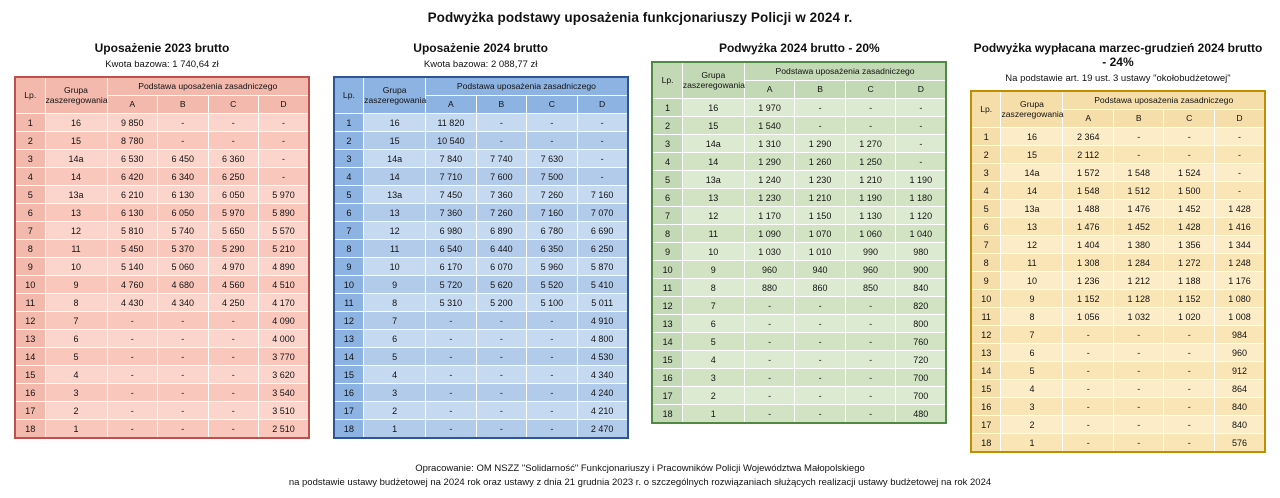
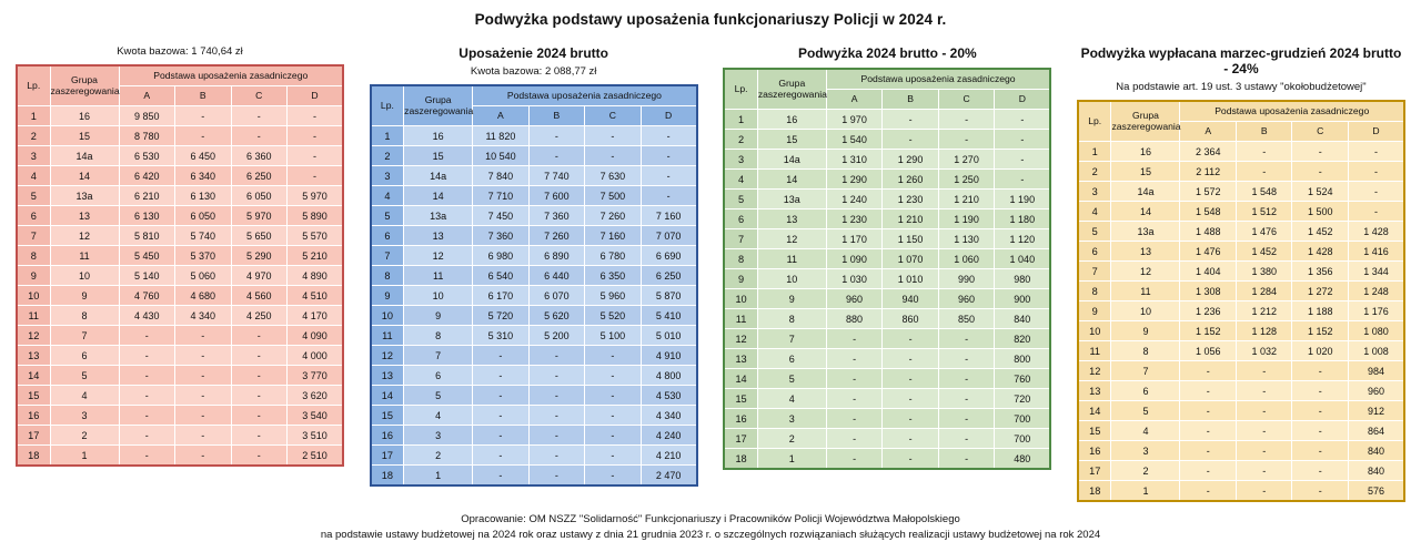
  Podwyżka podstawy uposażenia funkcjonariuszy Policji w 2024 r.
- Uposażenie 2023 brutto
  Kwota bazowa: 1 740,64 zł
  Lp.	Grupa zaszeregowania	Podstawa uposażenia zasadniczego
  A	B	C	D
  1	16	9 850	-	-	-
  2	15	8 780	-	-	-
  3	14a	6 530	6 450	6 360	-
  4	14	6 420	6 340	6 250	-
  5	13a	6 210	6 130	6 050	5 970
  6	13	6 130	6 050	5 970	5 890
  7	12	5 810	5 740	5 650	5 570
  8	11	5 450	5 370	5 290	5 210
  9	10	5 140	5 060	4 970	4 890
  10	9	4 760	4 680	4 560	4 510
  11	8	4 430	4 340	4 250	4 170
  12	7	-	-	-	4 090
  13	6	-	-	-	4 000
  14	5	-	-	-	3 770
  15	4	-	-	-	3 620
  16	3	-	-	-	3 540
  17	2	-	-	-	3 510
  18	1	-	-	-	2 510
  Uposażenie 2024 brutto
  Kwota bazowa: 2 088,77 zł
  Lp.	Grupa zaszeregowania	Podstawa uposażenia zasadniczego
  A	B	C	D
  1	16	11 820	-	-	-
  2	15	10 540	-	-	-
  3	14a	7 840	7 740	7 630	-
  4	14	7 710	7 600	7 500	-
  5	13a	7 450	7 360	7 260	7 160
  6	13	7 360	7 260	7 160	7 070
  7	12	6 980	6 890	6 780	6 690
  8	11	6 540	6 440	6 350	6 250
  9	10	6 170	6 070	5 960	5 870
  10	9	5 720	5 620	5 520	5 410
- 11	8	5 310	5 200	5 100	5 011
+ 11	8	5 310	5 200	5 100	5 010
  12	7	-	-	-	4 910
  13	6	-	-	-	4 800
  14	5	-	-	-	4 530
  15	4	-	-	-	4 340
  16	3	-	-	-	4 240
  17	2	-	-	-	4 210
  18	1	-	-	-	2 470
  Podwyżka 2024 brutto - 20%
  Lp.	Grupa zaszeregowania	Podstawa uposażenia zasadniczego
  A	B	C	D
  1	16	1 970	-	-	-
  2	15	1 540	-	-	-
  3	14a	1 310	1 290	1 270	-
  4	14	1 290	1 260	1 250	-
  5	13a	1 240	1 230	1 210	1 190
  6	13	1 230	1 210	1 190	1 180
  7	12	1 170	1 150	1 130	1 120
  8	11	1 090	1 070	1 060	1 040
  9	10	1 030	1 010	990	980
  10	9	960	940	960	900
  11	8	880	860	850	840
  12	7	-	-	-	820
  13	6	-	-	-	800
  14	5	-	-	-	760
  15	4	-	-	-	720
  16	3	-	-	-	700
  17	2	-	-	-	700
  18	1	-	-	-	480
  Podwyżka wypłacana marzec-grudzień 2024 brutto - 24%
  Na podstawie art. 19 ust. 3 ustawy "okołobudżetowej"
  Lp.	Grupa zaszeregowania	Podstawa uposażenia zasadniczego
  A	B	C	D
  1	16	2 364	-	-	-
  2	15	2 112	-	-	-
  3	14a	1 572	1 548	1 524	-
  4	14	1 548	1 512	1 500	-
  5	13a	1 488	1 476	1 452	1 428
  6	13	1 476	1 452	1 428	1 416
  7	12	1 404	1 380	1 356	1 344
  8	11	1 308	1 284	1 272	1 248
  9	10	1 236	1 212	1 188	1 176
  10	9	1 152	1 128	1 152	1 080
  11	8	1 056	1 032	1 020	1 008
  12	7	-	-	-	984
  13	6	-	-	-	960
  14	5	-	-	-	912
  15	4	-	-	-	864
  16	3	-	-	-	840
  17	2	-	-	-	840
  18	1	-	-	-	576
  Opracowanie: OM NSZZ "Solidarność" Funkcjonariuszy i Pracowników Policji Województwa Małopolskiego
  na podstawie ustawy budżetowej na 2024 rok oraz ustawy z dnia 21 grudnia 2023 r. o szczególnych rozwiązaniach służących realizacji ustawy budżetowej na rok 2024
